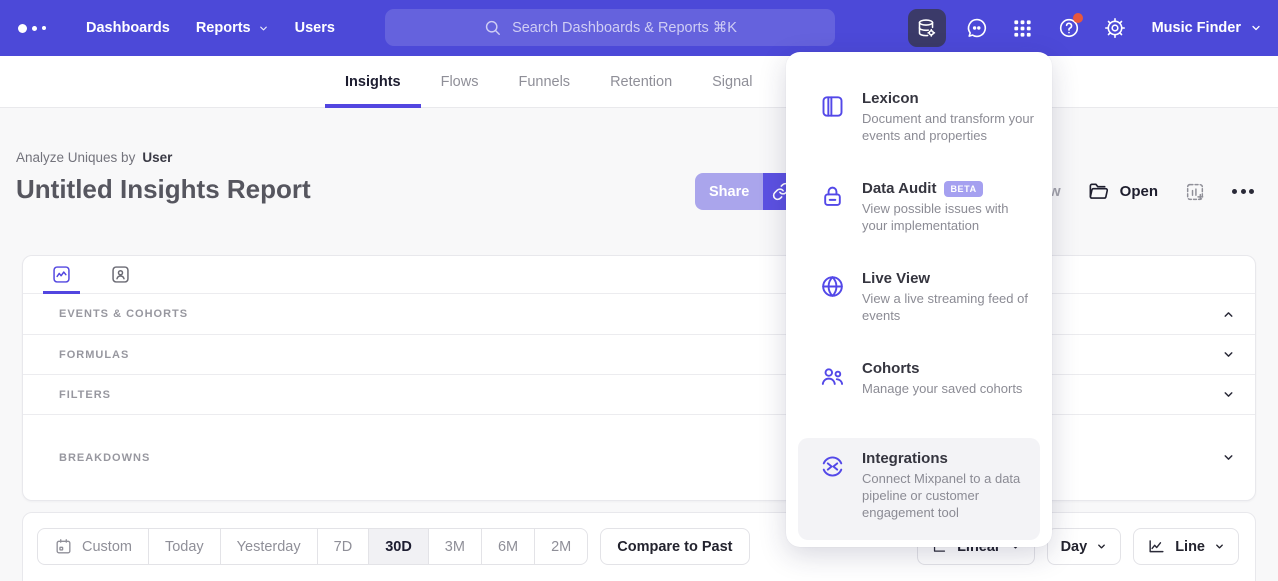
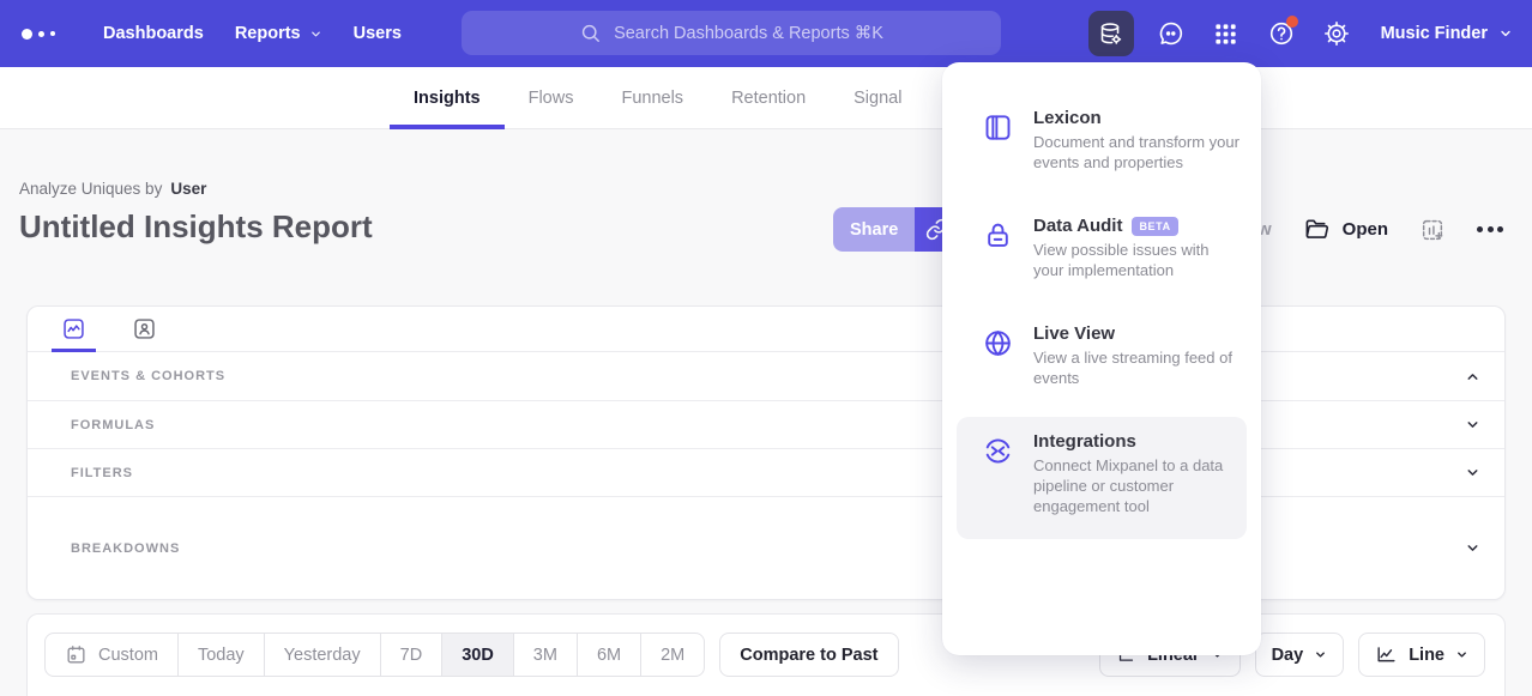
  Dashboards
  Reports
  Users
  Search Dashboards & Reports ⌘K
  Music Finder
  Insights
  Flows
  Funnels
  Retention
  Signal
  Analyze Uniques by User
  Untitled Insights Report
  Share
  Open
  EVENTS & COHORTS
  FORMULAS
  FILTERS
  BREAKDOWNS
  Custom
  Today
  Yesterday
  7D
  30D
  3M
  6M
  2M
  Compare to Past
  Day
  Line
  Lexicon
  Document and transform your events and properties
  Data Audit
  BETA
  View possible issues with your implementation
  Live View
  View a live streaming feed of events
- Cohorts
- Manage your saved cohorts
  Integrations
  Connect Mixpanel to a data pipeline or customer engagement tool
